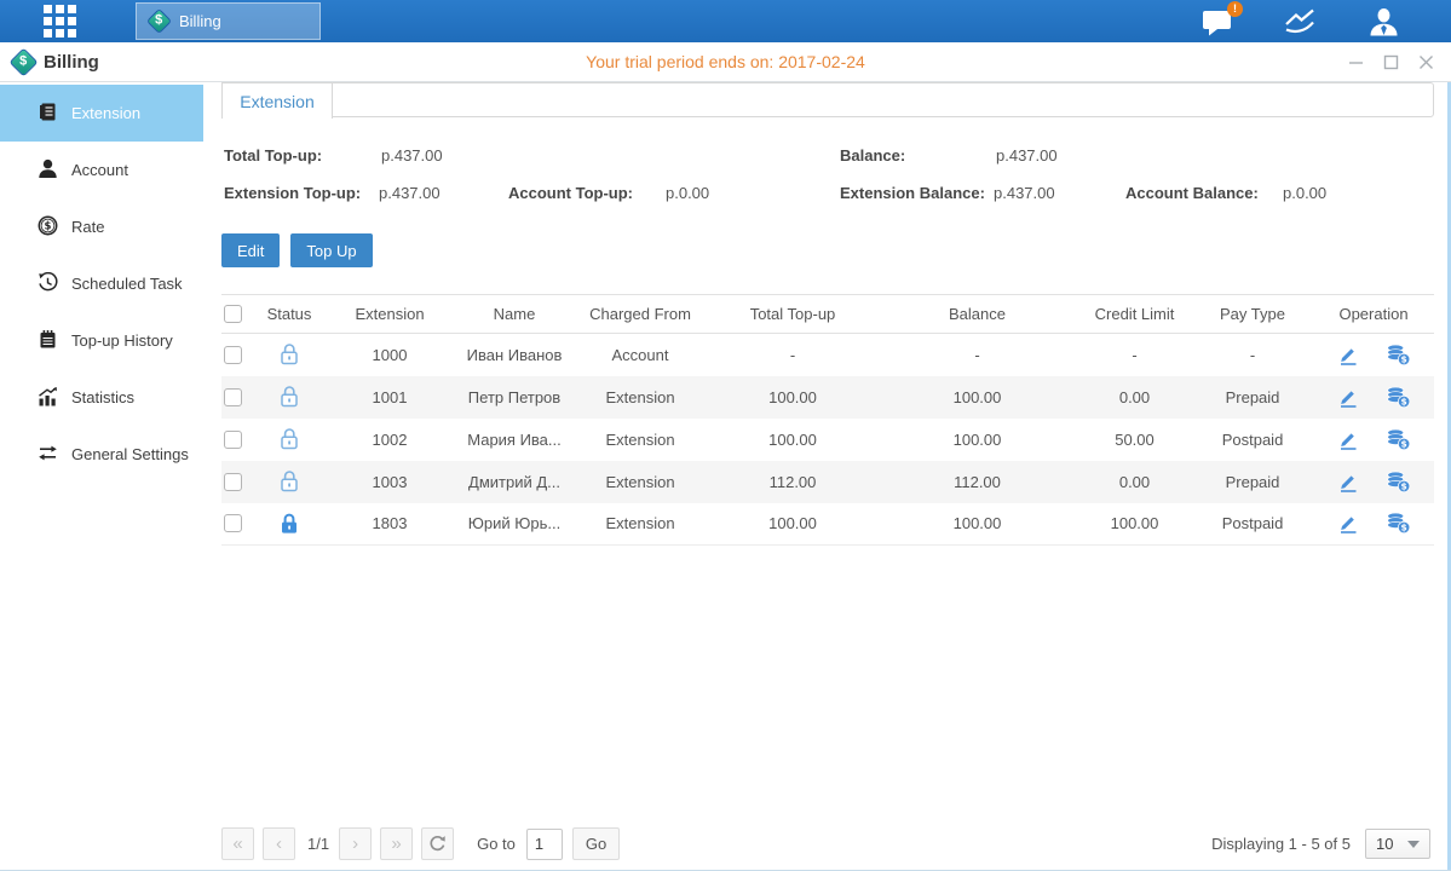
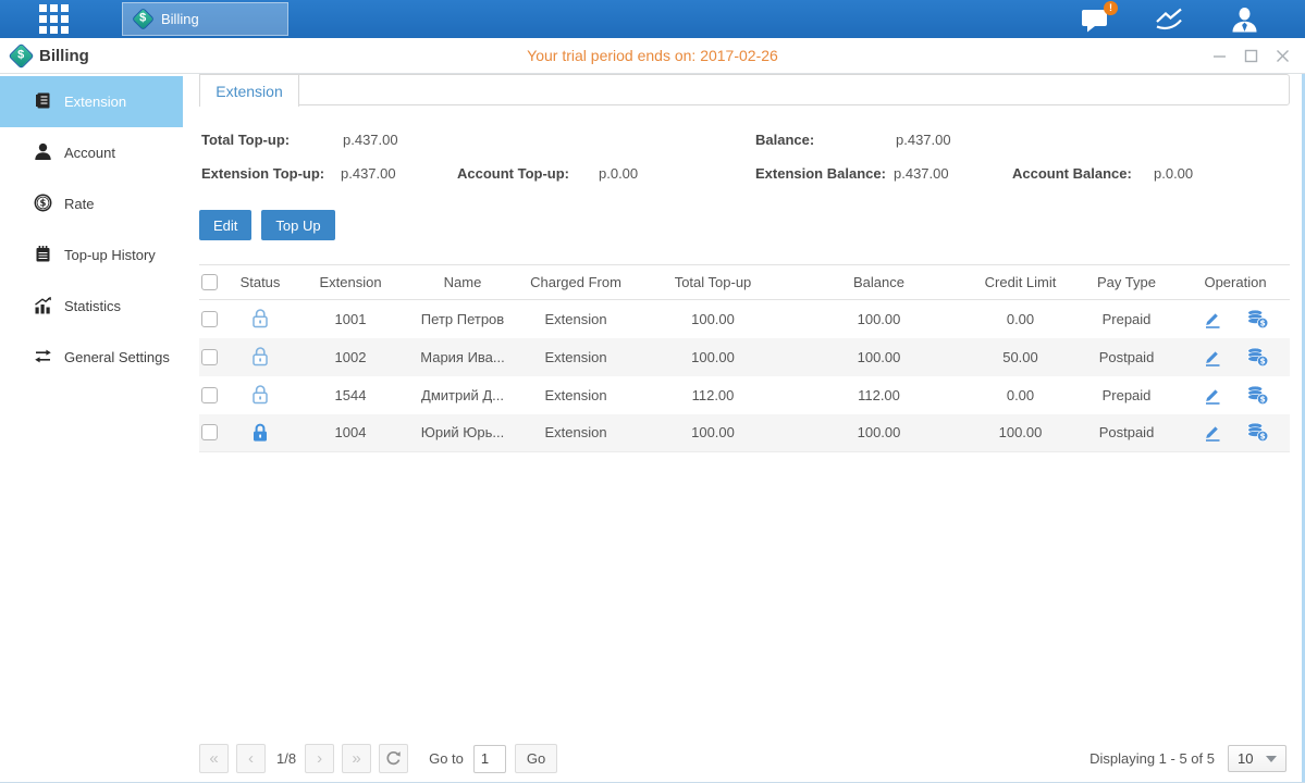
  Billing
  !
  Billing
- Your trial period ends on: 2017-02-24
+ Your trial period ends on: 2017-02-26
  Extension
  Account
  $
  Rate
- Scheduled Task
  Top-up History
  Statistics
  General Settings
  Extension
  Total Top-up:
  p.437.00
  Balance:
  p.437.00
  Extension Top-up:
  p.437.00
  Account Top-up:
  p.0.00
  Extension Balance:
  p.437.00
  Account Balance:
  p.0.00
  Edit
  Top Up
  	Status	Extension	Name	Charged From	Total Top-up	Balance	Credit Limit	Pay Type	Operation
- 		1000	Иван Иванов	Account	-	-	-	-	$
  		1001	Петр Петров	Extension	100.00	100.00	0.00	Prepaid	$
  		1002	Мария Ива...	Extension	100.00	100.00	50.00	Postpaid	$
- 		1003	Дмитрий Д...	Extension	112.00	112.00	0.00	Prepaid	$
+ 		1544	Дмитрий Д...	Extension	112.00	112.00	0.00	Prepaid	$
- 		1803	Юрий Юрь...	Extension	100.00	100.00	100.00	Postpaid	$
+ 		1004	Юрий Юрь...	Extension	100.00	100.00	100.00	Postpaid	$
  «
  ‹
- 1/1
+ 1/8
  ›
  »
  Go to
  1
  Go
  Displaying 1 - 5 of 5
  10
